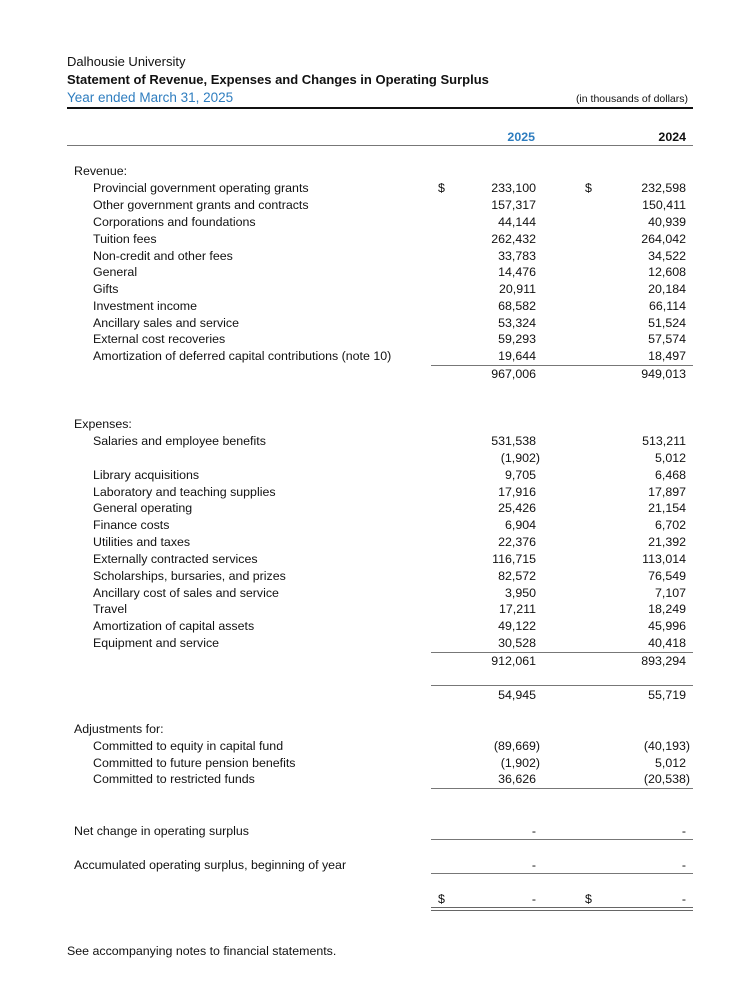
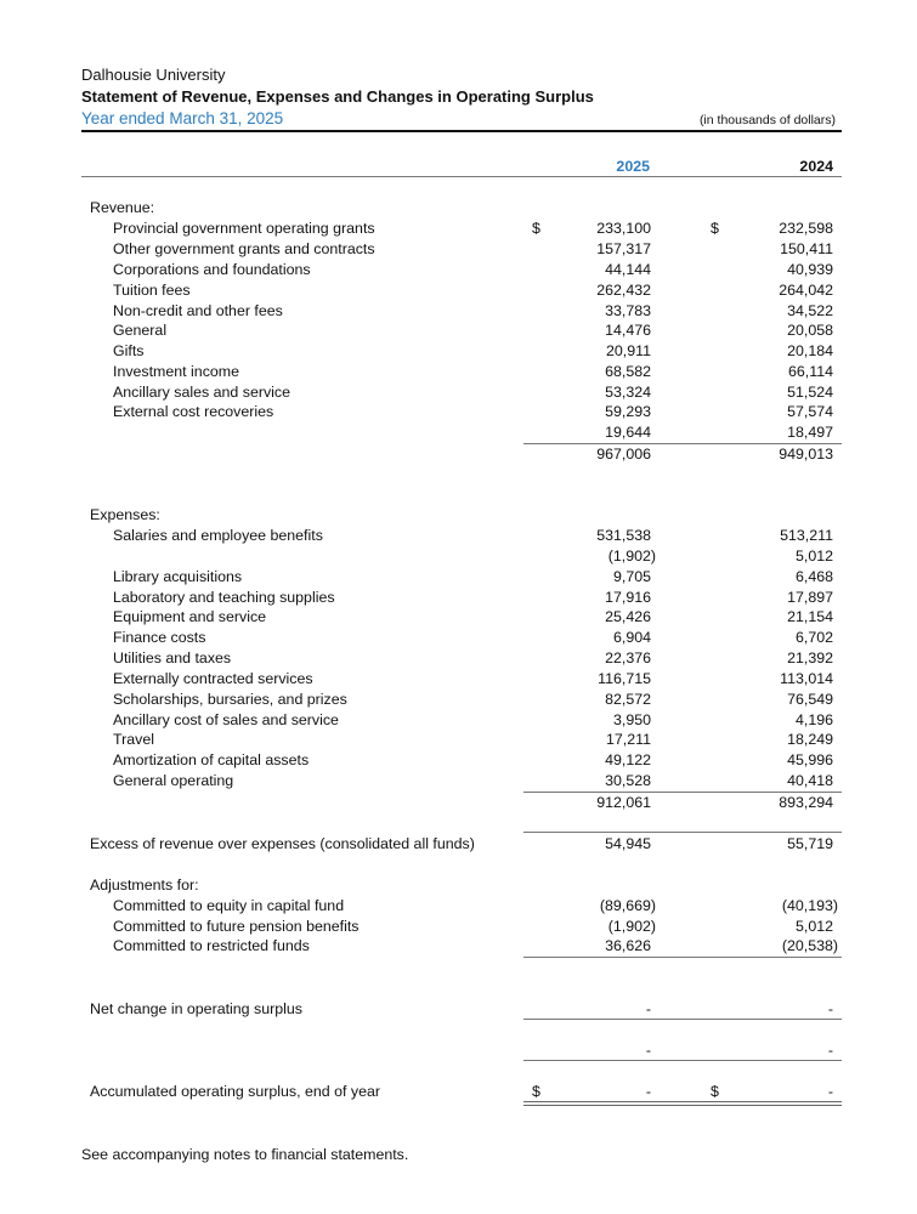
  Dalhousie University
  Statement of Revenue, Expenses and Changes in Operating Surplus
  Year ended March 31, 2025
  (in thousands of dollars)
  2025
  2024
  Revenue:
  Provincial government operating grants
  $
  233,100
  $
  232,598
  Other government grants and contracts
  157,317
  150,411
  Corporations and foundations
  44,144
  40,939
  Tuition fees
  262,432
  264,042
  Non-credit and other fees
  33,783
  34,522
  General
  14,476
- 12,608
+ 20,058
  Gifts
  20,911
  20,184
  Investment income
  68,582
  66,114
  Ancillary sales and service
  53,324
  51,524
  External cost recoveries
  59,293
  57,574
- Amortization of deferred capital contributions (note 10)
  19,644
  18,497
  967,006
  949,013
  Expenses:
  Salaries and employee benefits
  531,538
  513,211
  (1,902)
  5,012
  Library acquisitions
  9,705
  6,468
  Laboratory and teaching supplies
  17,916
  17,897
- General operating
+ Equipment and service
  25,426
  21,154
  Finance costs
  6,904
  6,702
  Utilities and taxes
  22,376
  21,392
  Externally contracted services
  116,715
  113,014
  Scholarships, bursaries, and prizes
  82,572
  76,549
  Ancillary cost of sales and service
  3,950
- 7,107
+ 4,196
  Travel
  17,211
  18,249
  Amortization of capital assets
  49,122
  45,996
- Equipment and service
+ General operating
  30,528
  40,418
  912,061
  893,294
+ Excess of revenue over expenses (consolidated all funds)
  54,945
  55,719
  Adjustments for:
  Committed to equity in capital fund
  (89,669)
  (40,193)
  Committed to future pension benefits
  (1,902)
  5,012
  Committed to restricted funds
  36,626
  (20,538)
  Net change in operating surplus
  -
  -
- Accumulated operating surplus, beginning of year
  -
  -
+ Accumulated operating surplus, end of year
  $
  -
  $
  -
  See accompanying notes to financial statements.
